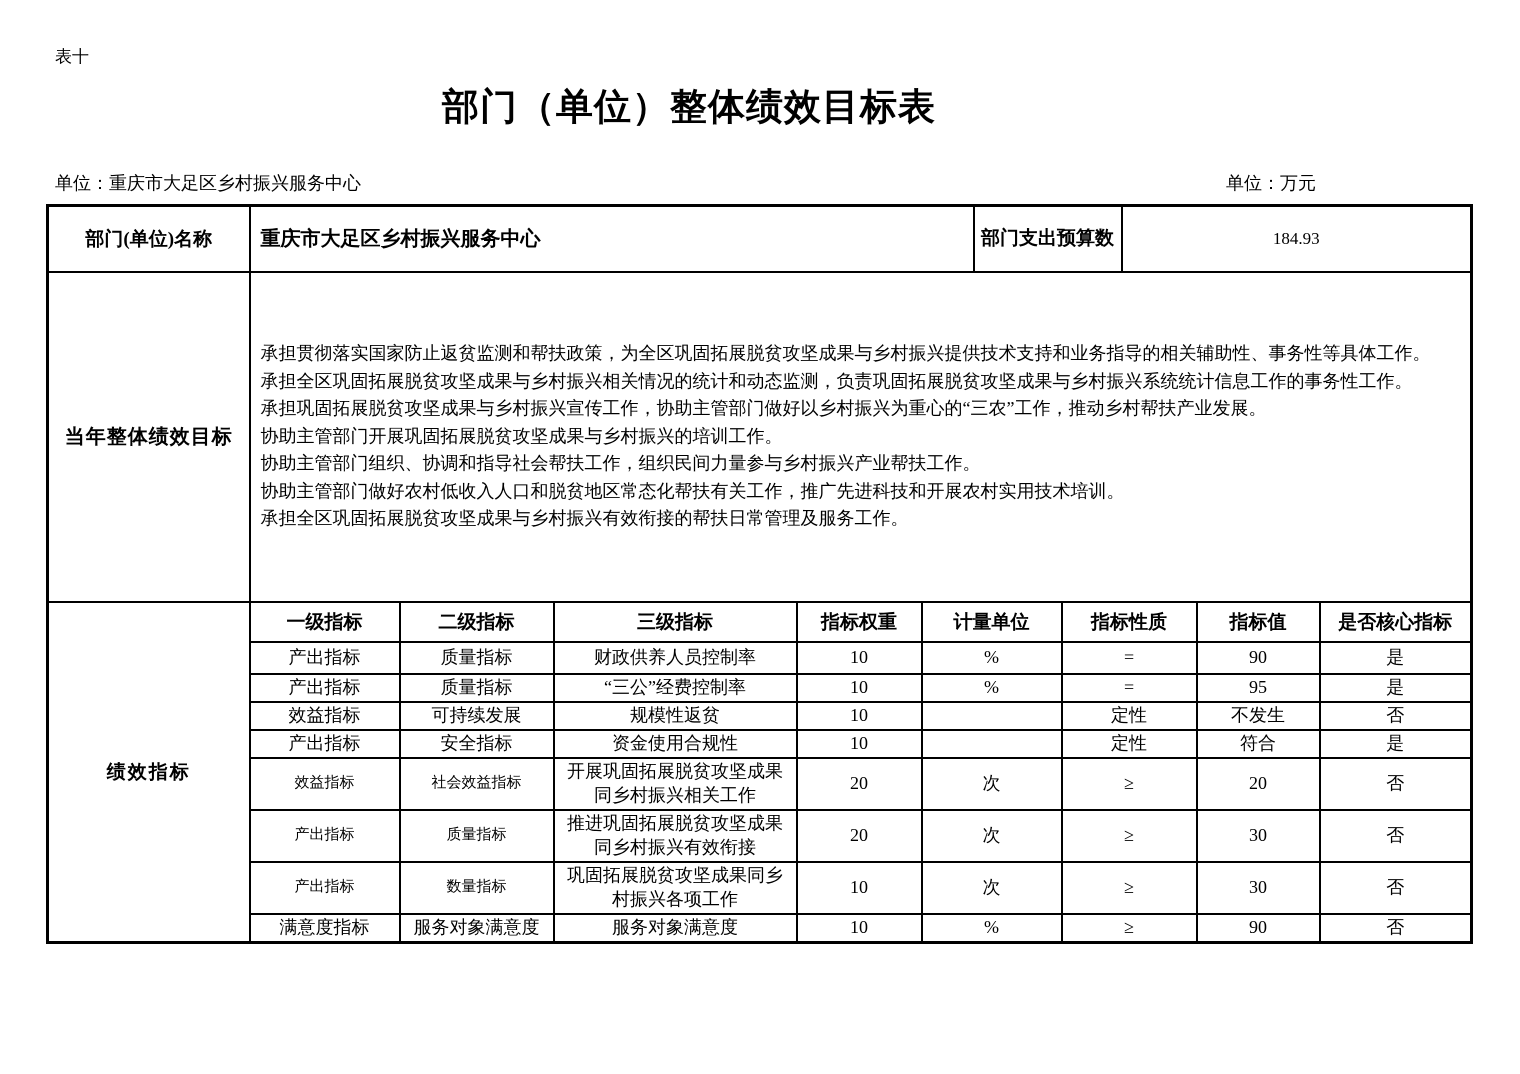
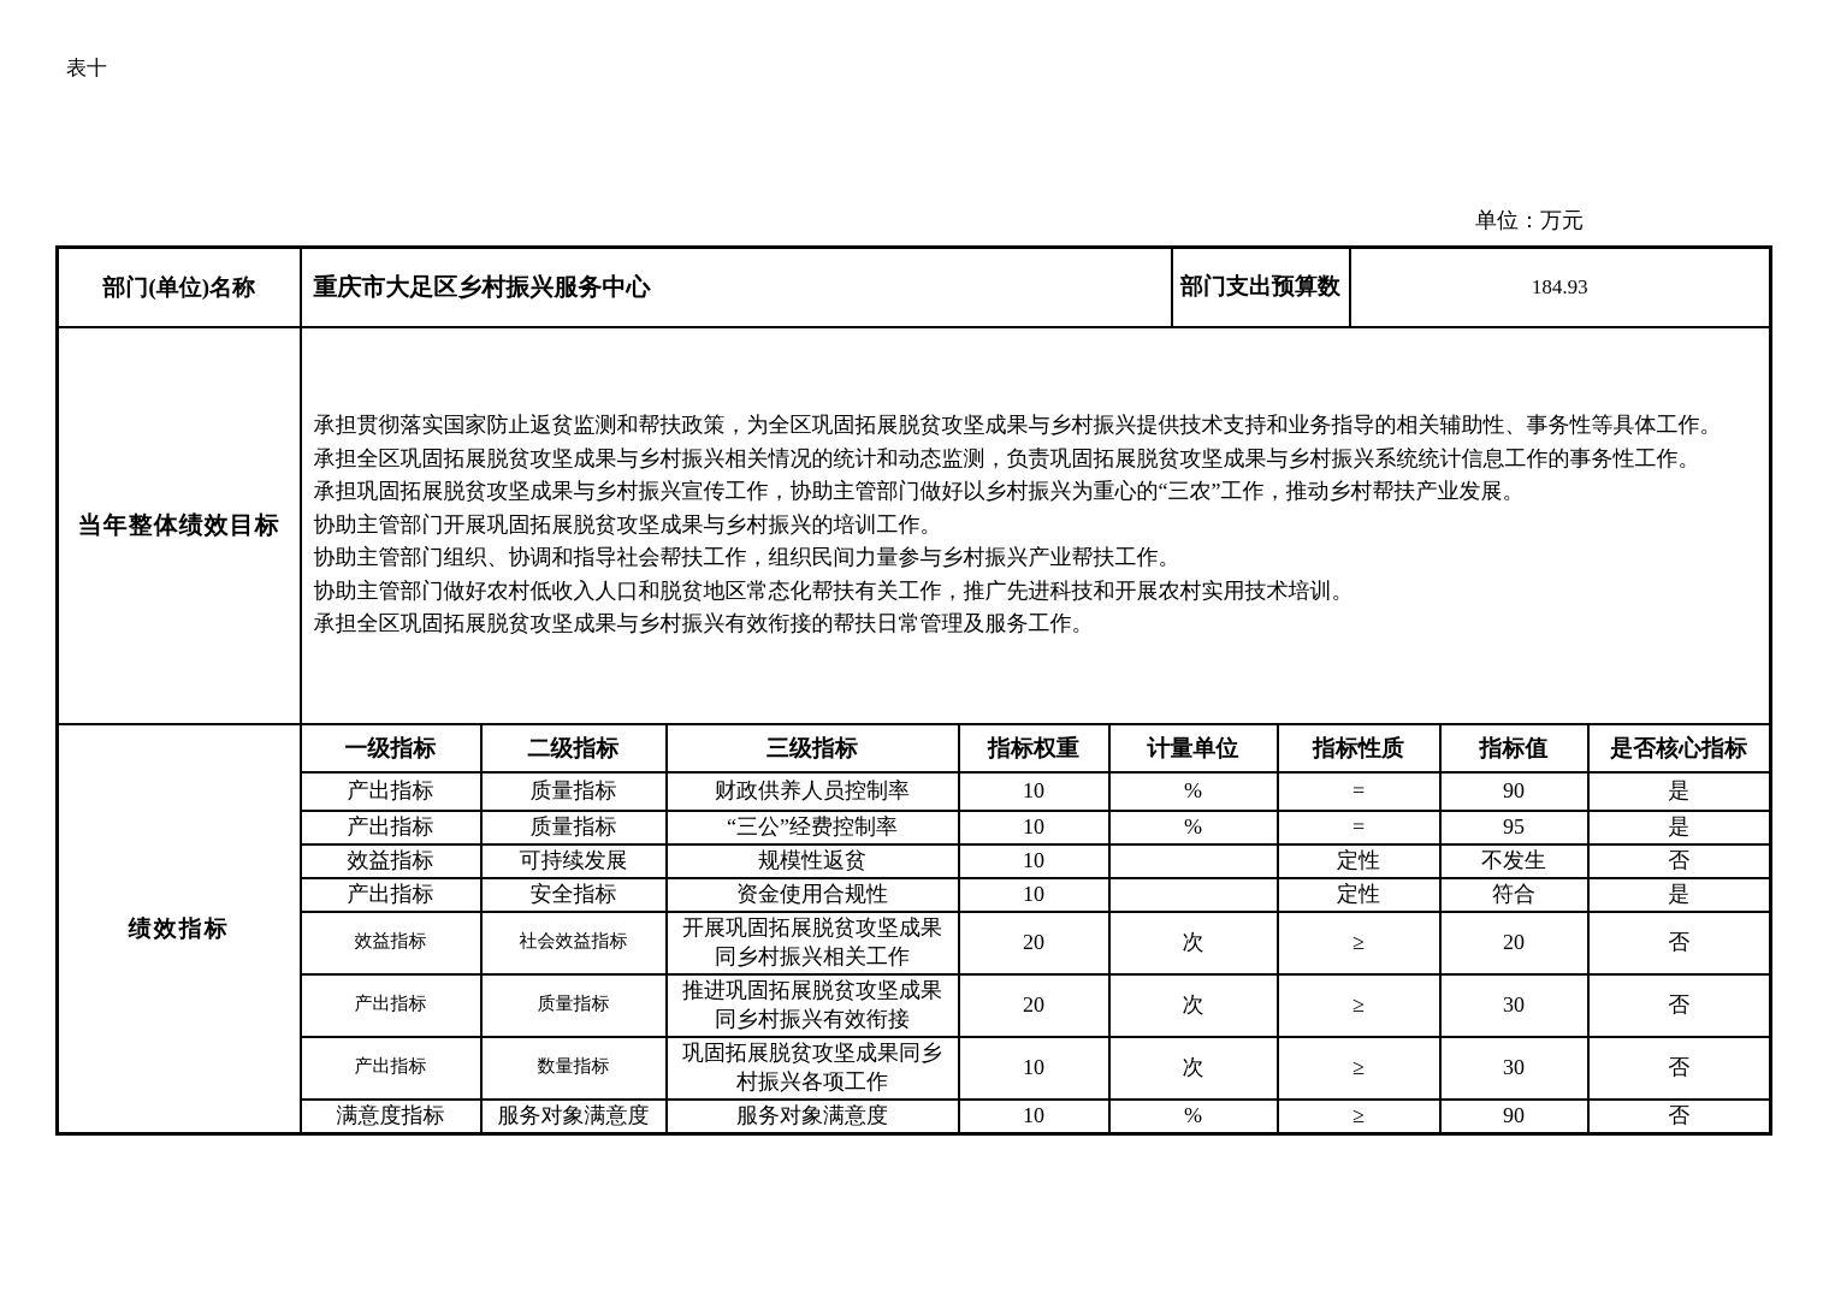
  表十
- 部门（单位）整体绩效目标表
- 单位：重庆市大足区乡村振兴服务中心
  单位：万元
  部门(单位)名称	重庆市大足区乡村振兴服务中心	部门支出预算数	184.93
  当年整体绩效目标	承担贯彻落实国家防止返贫监测和帮扶政策，为全区巩固拓展脱贫攻坚成果与乡村振兴提供技术支持和业务指导的相关辅助性、事务性等具体工作。 承担全区巩固拓展脱贫攻坚成果与乡村振兴相关情况的统计和动态监测，负责巩固拓展脱贫攻坚成果与乡村振兴系统统计信息工作的事务性工作。 承担巩固拓展脱贫攻坚成果与乡村振兴宣传工作，协助主管部门做好以乡村振兴为重心的“三农”工作，推动乡村帮扶产业发展。 协助主管部门开展巩固拓展脱贫攻坚成果与乡村振兴的培训工作。 协助主管部门组织、协调和指导社会帮扶工作，组织民间力量参与乡村振兴产业帮扶工作。 协助主管部门做好农村低收入人口和脱贫地区常态化帮扶有关工作，推广先进科技和开展农村实用技术培训。 承担全区巩固拓展脱贫攻坚成果与乡村振兴有效衔接的帮扶日常管理及服务工作。
  绩效指标	一级指标	二级指标	三级指标	指标权重	计量单位	指标性质	指标值	是否核心指标
  产出指标	质量指标	财政供养人员控制率	10	%	=	90	是
  产出指标	质量指标	“三公”经费控制率	10	%	=	95	是
  效益指标	可持续发展	规模性返贫	10		定性	不发生	否
  产出指标	安全指标	资金使用合规性	10		定性	符合	是
  效益指标	社会效益指标	开展巩固拓展脱贫攻坚成果同乡村振兴相关工作	20	次	≥	20	否
  产出指标	质量指标	推进巩固拓展脱贫攻坚成果同乡村振兴有效衔接	20	次	≥	30	否
  产出指标	数量指标	巩固拓展脱贫攻坚成果同乡村振兴各项工作	10	次	≥	30	否
  满意度指标	服务对象满意度	服务对象满意度	10	%	≥	90	否
